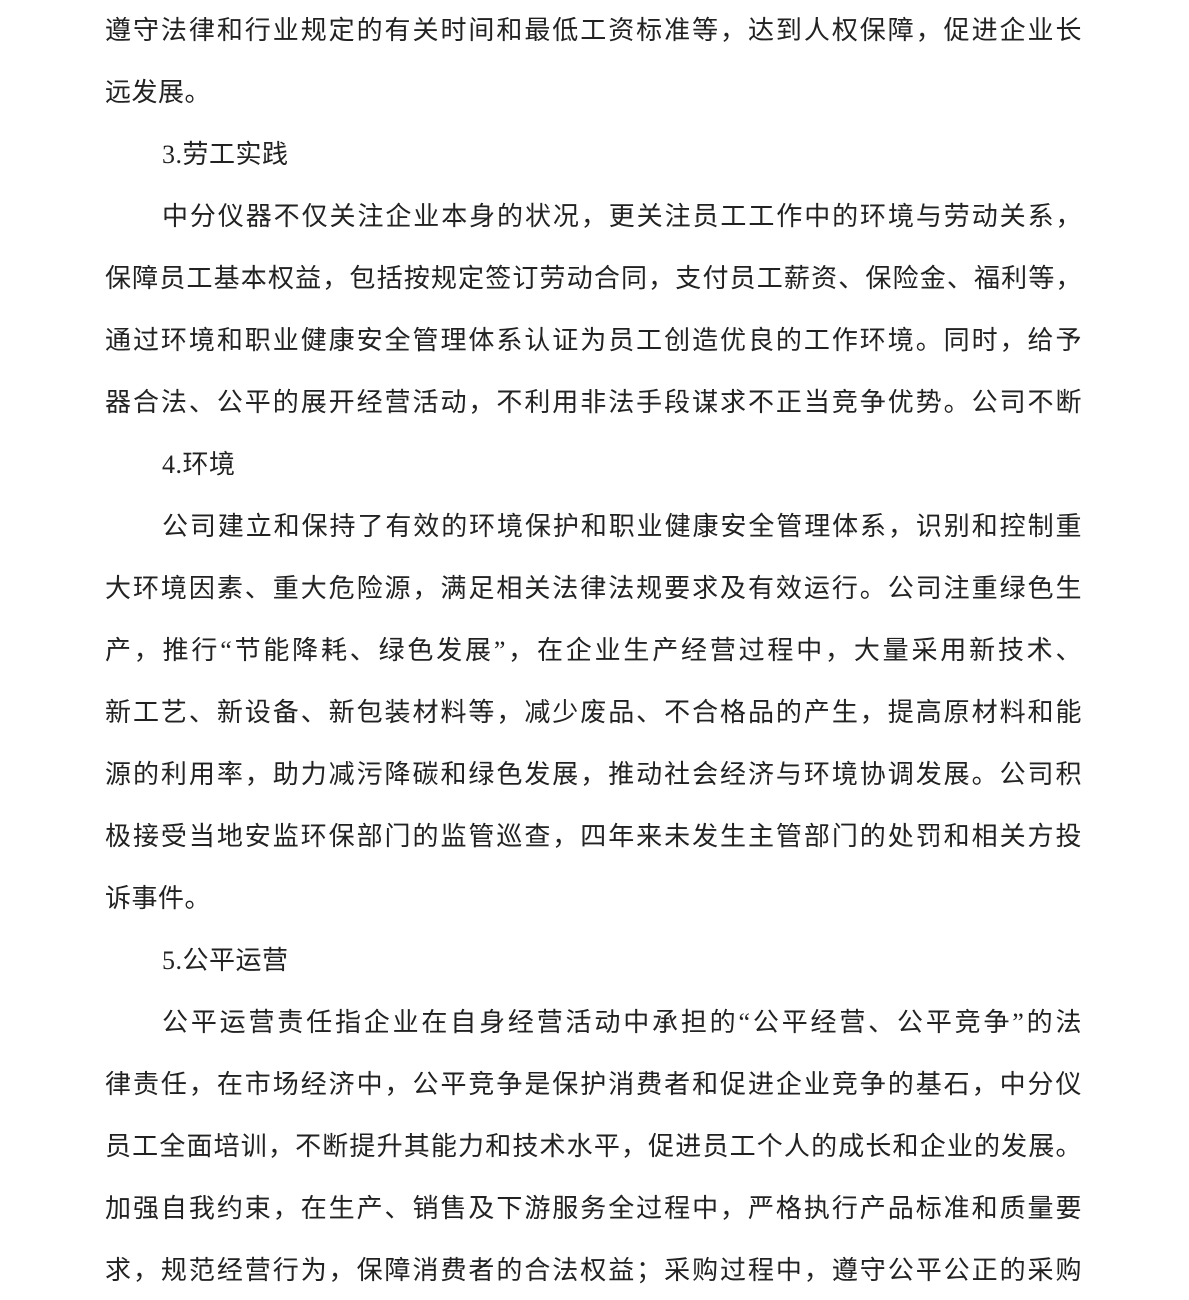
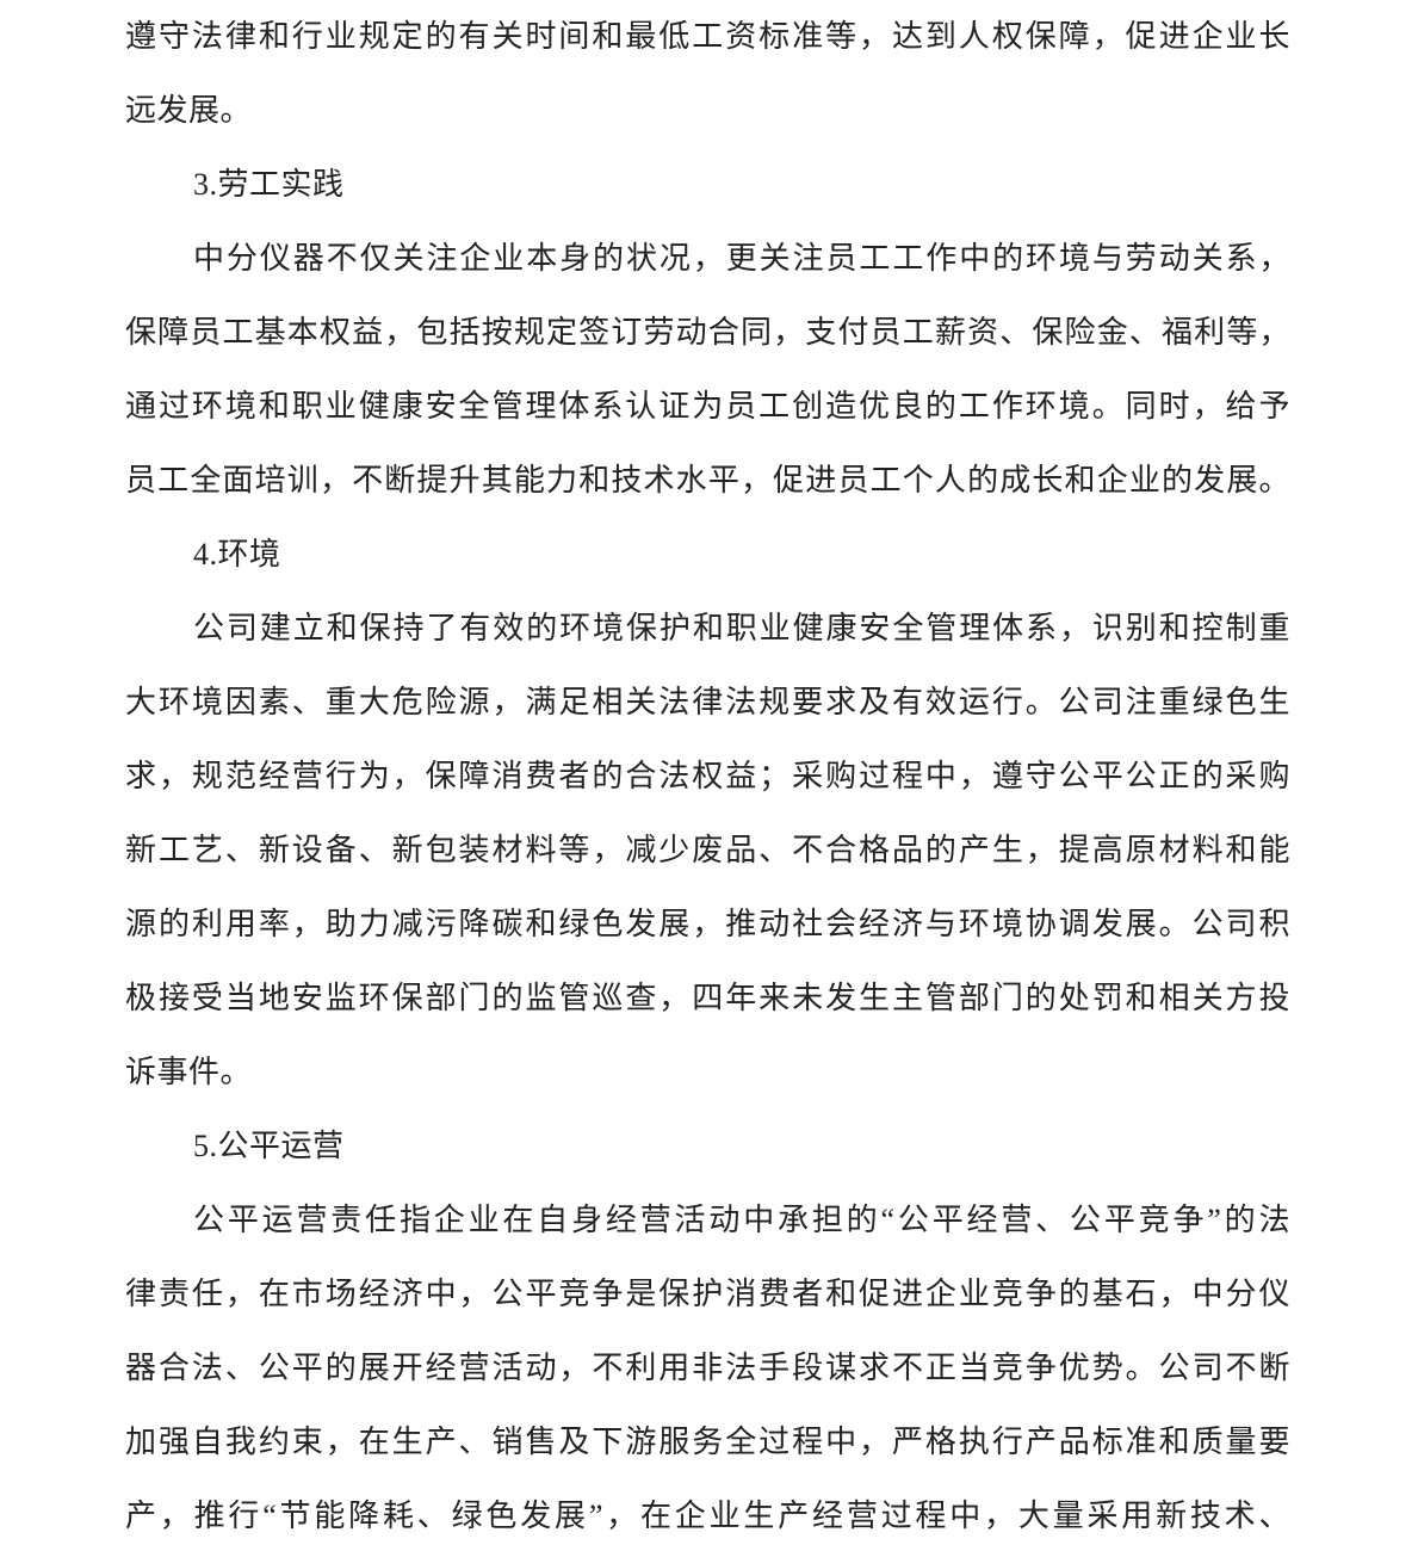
  遵守法律和行业规定的有关时间和最低工资标准等，达到人权保障，促进企业长
  远发展。
  3.劳工实践
  中分仪器不仅关注企业本身的状况，更关注员工工作中的环境与劳动关系，
  保障员工基本权益，包括按规定签订劳动合同，支付员工薪资、保险金、福利等，
  通过环境和职业健康安全管理体系认证为员工创造优良的工作环境。同时，给予
- 器合法、公平的展开经营活动，不利用非法手段谋求不正当竞争优势。公司不断
+ 员工全面培训，不断提升其能力和技术水平，促进员工个人的成长和企业的发展。
  4.环境
  公司建立和保持了有效的环境保护和职业健康安全管理体系，识别和控制重
  大环境因素、重大危险源，满足相关法律法规要求及有效运行。公司注重绿色生
- 产，推行“节能降耗、绿色发展”，在企业生产经营过程中，大量采用新技术、
+ 求，规范经营行为，保障消费者的合法权益；采购过程中，遵守公平公正的采购
  新工艺、新设备、新包装材料等，减少废品、不合格品的产生，提高原材料和能
  源的利用率，助力减污降碳和绿色发展，推动社会经济与环境协调发展。公司积
  极接受当地安监环保部门的监管巡查，四年来未发生主管部门的处罚和相关方投
  诉事件。
  5.公平运营
  公平运营责任指企业在自身经营活动中承担的“公平经营、公平竞争”的法
  律责任，在市场经济中，公平竞争是保护消费者和促进企业竞争的基石，中分仪
- 员工全面培训，不断提升其能力和技术水平，促进员工个人的成长和企业的发展。
+ 器合法、公平的展开经营活动，不利用非法手段谋求不正当竞争优势。公司不断
  加强自我约束，在生产、销售及下游服务全过程中，严格执行产品标准和质量要
- 求，规范经营行为，保障消费者的合法权益；采购过程中，遵守公平公正的采购
+ 产，推行“节能降耗、绿色发展”，在企业生产经营过程中，大量采用新技术、
